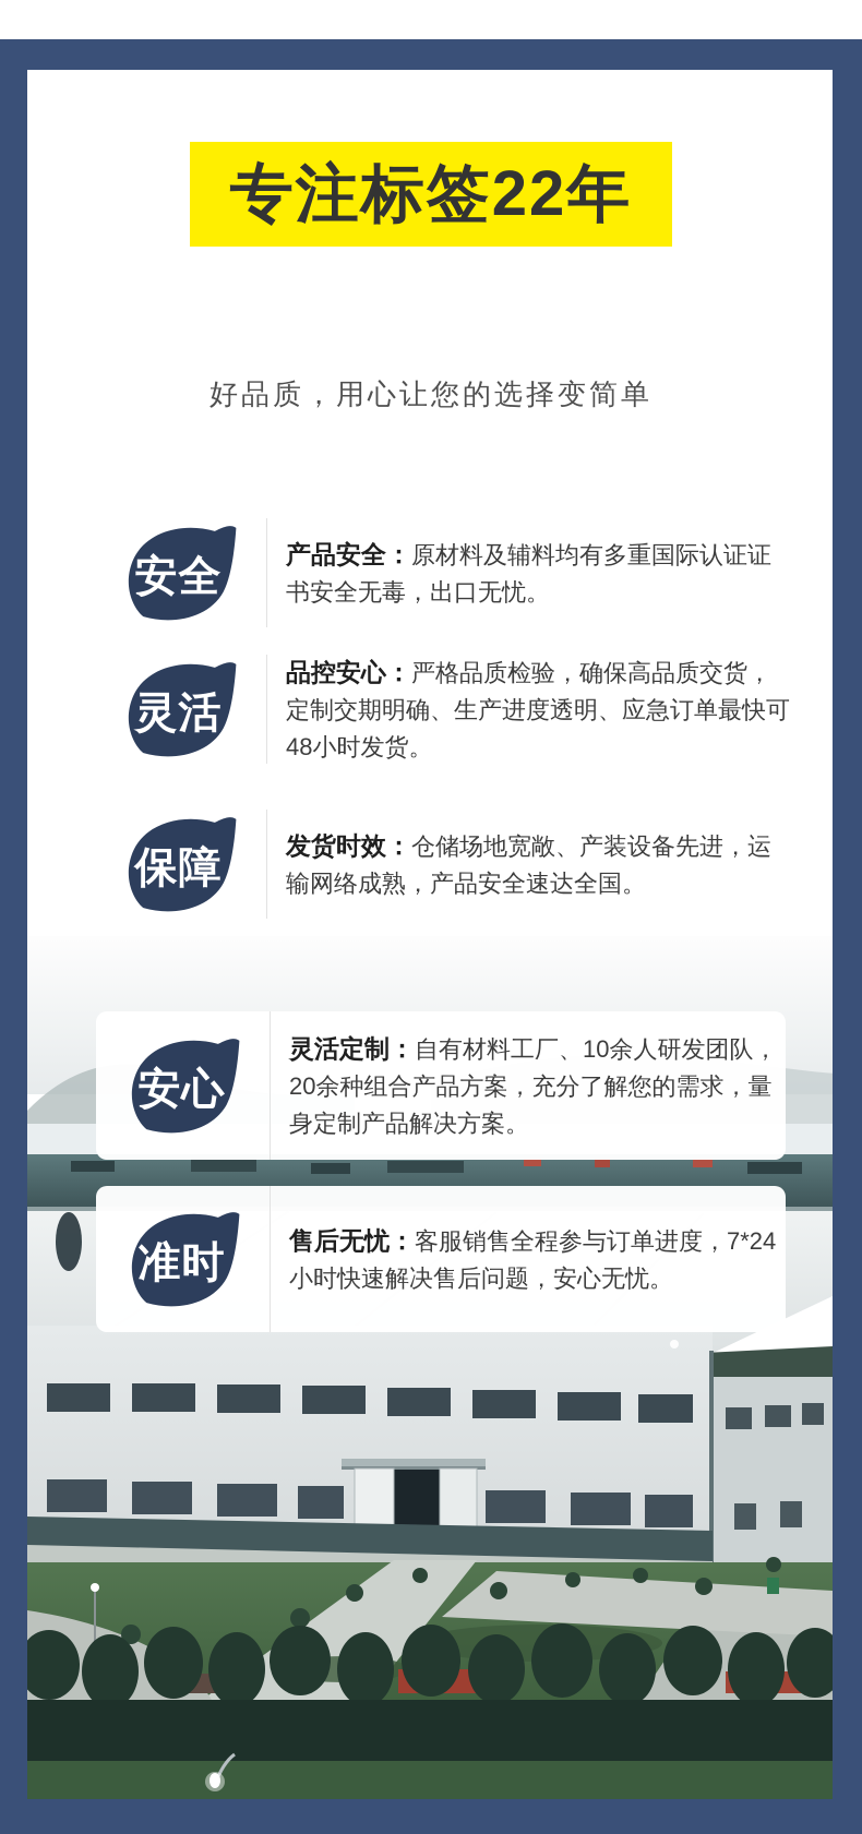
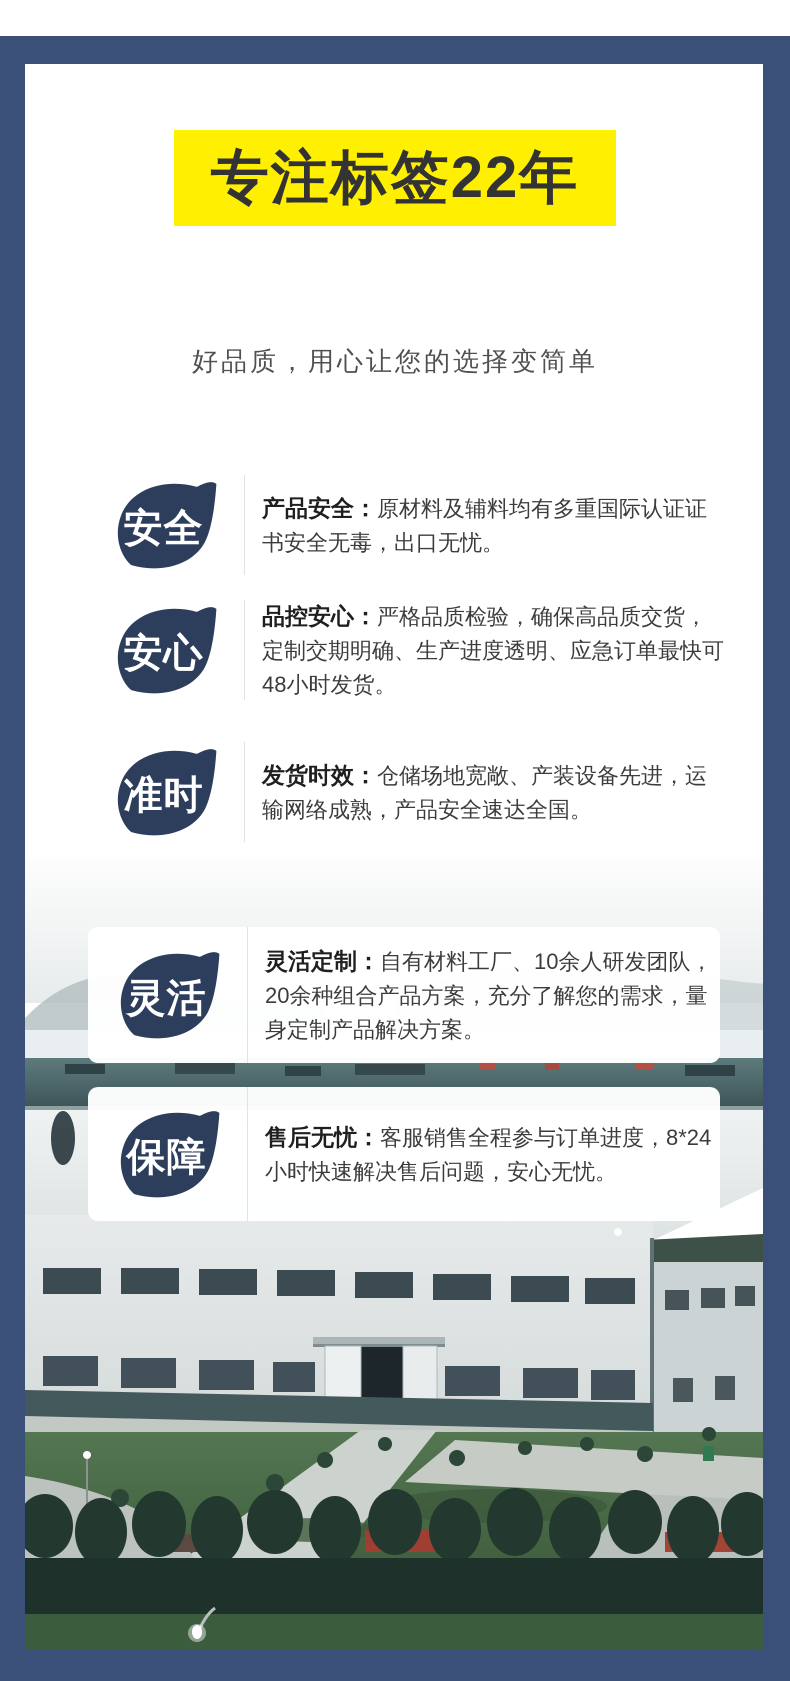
  专注标签22年
  好品质，用心让您的选择变简单
  安全
  产品安全：原材料及辅料均有多重国际认证证书安全无毒，出口无忧。
- 灵活
+ 安心
  品控安心：严格品质检验，确保高品质交货，定制交期明确、生产进度透明、应急订单最快可48小时发货。
- 保障
+ 准时
  发货时效：仓储场地宽敞、产装设备先进，运输网络成熟，产品安全速达全国。
- 安心
+ 灵活
  灵活定制：自有材料工厂、10余人研发团队，20余种组合产品方案，充分了解您的需求，量身定制产品解决方案。
- 准时
+ 保障
- 售后无忧：客服销售全程参与订单进度，7*24小时快速解决售后问题，安心无忧。
+ 售后无忧：客服销售全程参与订单进度，8*24小时快速解决售后问题，安心无忧。
